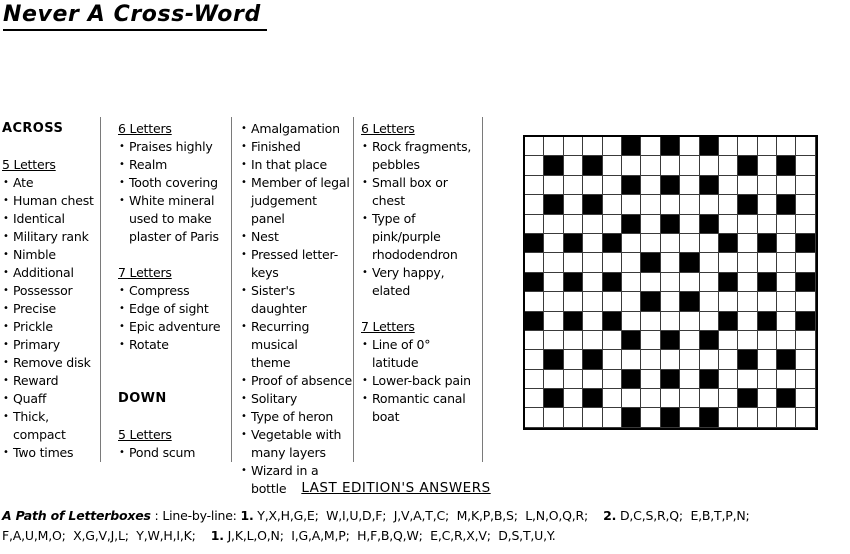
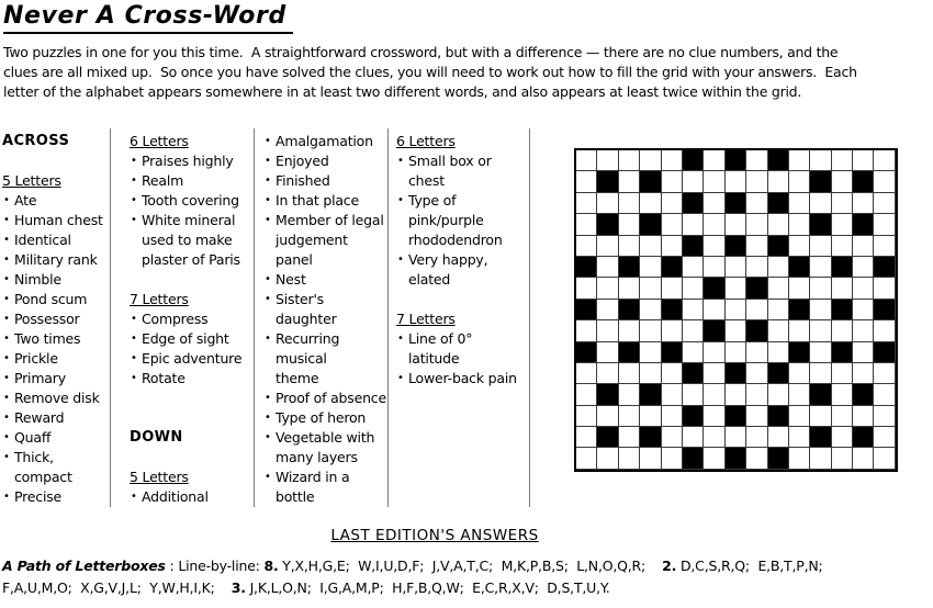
  Never A Cross-Word
+ Two puzzles in one for you this time. A straightforward crossword, but with a difference — there are no clue numbers, and the
+ clues are all mixed up. So once you have solved the clues, you will need to work out how to fill the grid with your answers. Each
+ letter of the alphabet appears somewhere in at least two different words, and also appears at least twice within the grid.
  ACROSS
  5 Letters
  Ate
  Human chest
  Identical
  Military rank
  Nimble
- Additional
+ Pond scum
  Possessor
- Precise
+ Two times
  Prickle
  Primary
  Remove disk
  Reward
  Quaff
  Thick, compact
- Two times
+ Precise
  6 Letters
  Praises highly
  Realm
  Tooth covering
  White mineral
  used to make
  plaster of Paris
  7 Letters
  Compress
  Edge of sight
  Epic adventure
  Rotate
  DOWN
  5 Letters
- Pond scum
+ Additional
  Amalgamation
+ Enjoyed
  Finished
  In that place
  Member of legal
  judgement panel
  Nest
- Pressed letter-
- keys
  Sister's daughter
  Recurring musical
  theme
  Proof of absence
- Solitary
  Type of heron
  Vegetable with
  many layers
  Wizard in a
  bottle
  6 Letters
- Rock fragments,
- pebbles
  Small box or
  chest
  Type of
  pink/purple
  rhododendron
  Very happy,
  elated
  7 Letters
  Line of 0°
  latitude
  Lower-back pain
- Romantic canal
- boat
  LAST EDITION'S ANSWERS
- A Path of Letterboxes : Line-by-line: 1. Y,X,H,G,E; W,I,U,D,F; J,V,A,T,C; M,K,P,B,S; L,N,O,Q,R; 2. D,C,S,R,Q; E,B,T,P,N;
+ A Path of Letterboxes : Line-by-line: 8. Y,X,H,G,E; W,I,U,D,F; J,V,A,T,C; M,K,P,B,S; L,N,O,Q,R; 2. D,C,S,R,Q; E,B,T,P,N;
- F,A,U,M,O; X,G,V,J,L; Y,W,H,I,K; 1. J,K,L,O,N; I,G,A,M,P; H,F,B,Q,W; E,C,R,X,V; D,S,T,U,Y.
+ F,A,U,M,O; X,G,V,J,L; Y,W,H,I,K; 3. J,K,L,O,N; I,G,A,M,P; H,F,B,Q,W; E,C,R,X,V; D,S,T,U,Y.
